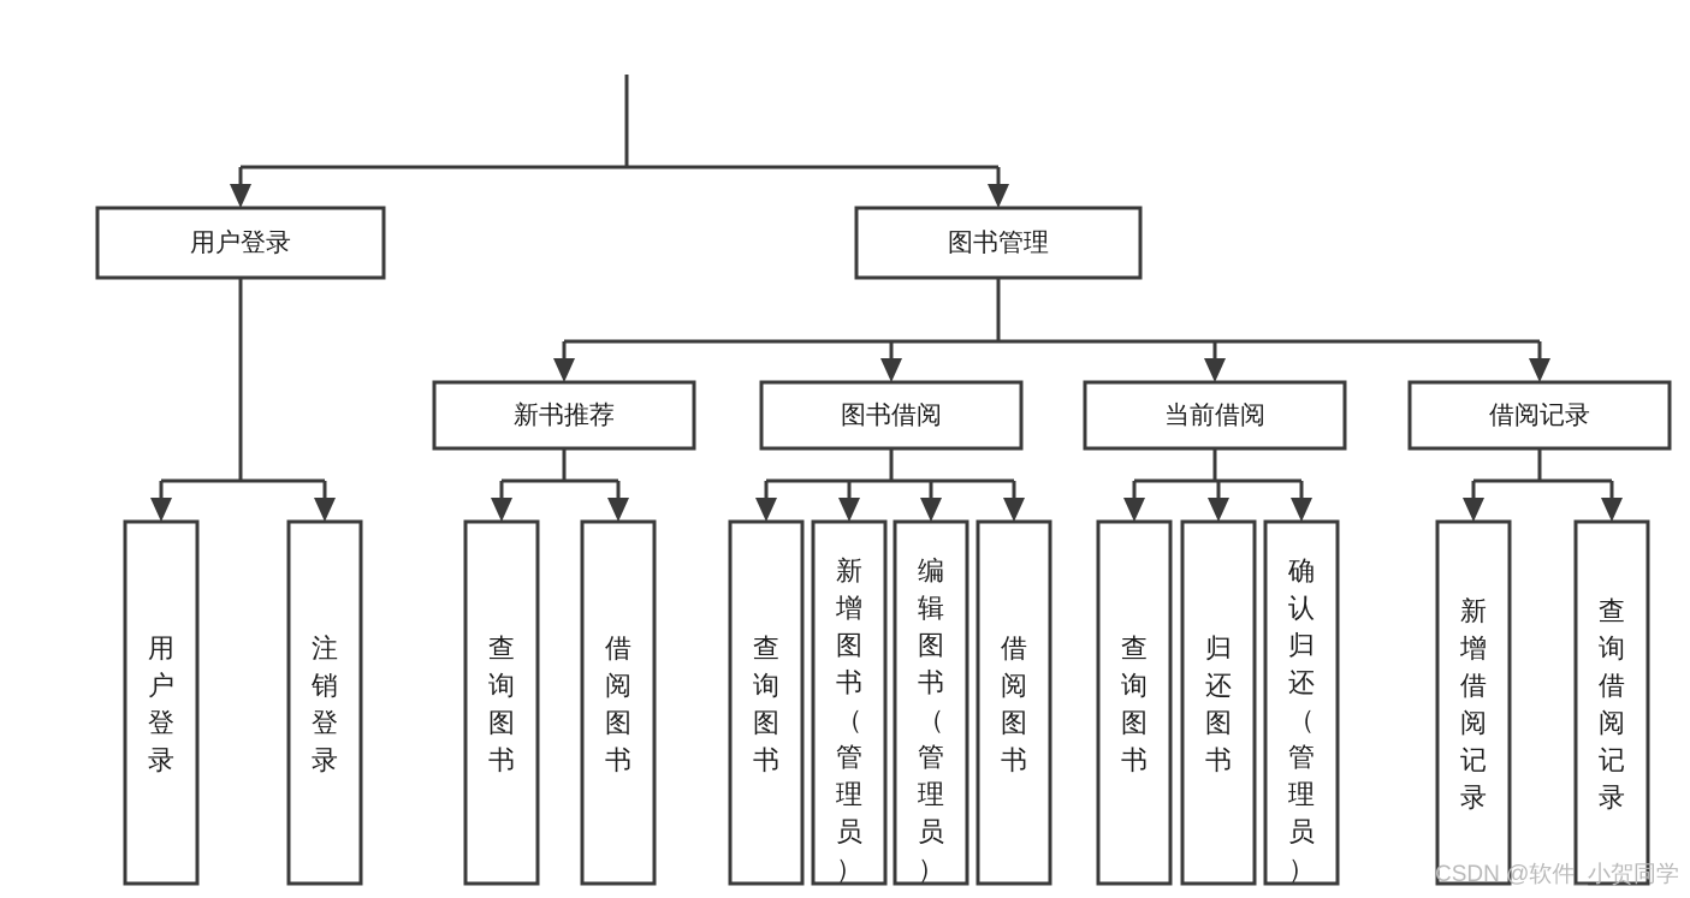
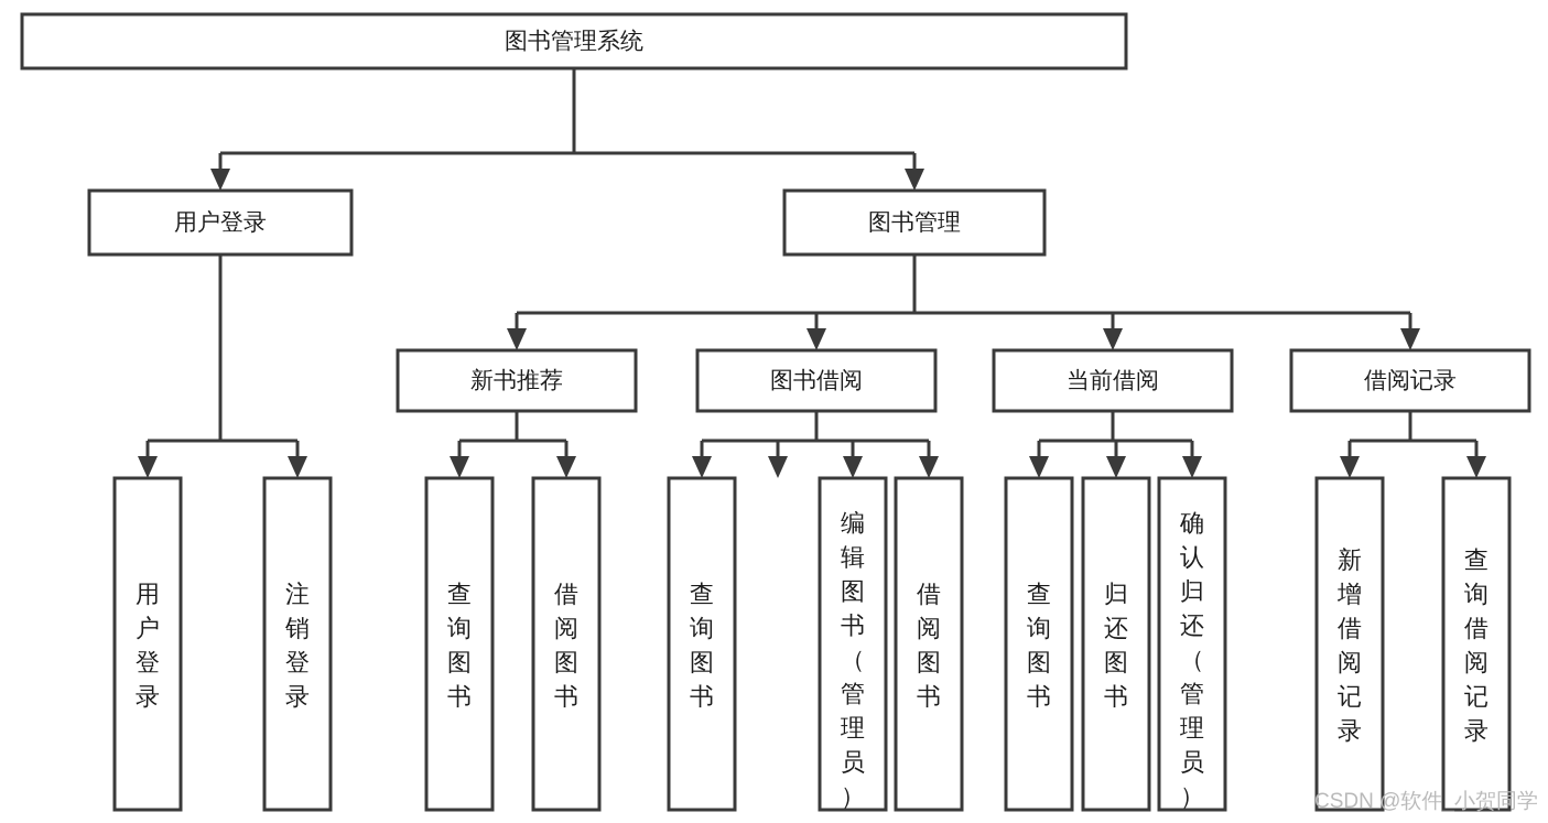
+ 图书管理系统
  用户登录
  图书管理
  新书推荐
  图书借阅
  当前借阅
  借阅记录
  用户登录
  注销登录
  查询图书
  借阅图书
  查询图书
- 新增图书（管理员）
  编辑图书（管理员）
  借阅图书
  查询图书
  归还图书
  确认归还（管理员）
  新增借阅记录
  查询借阅记录
  CSDN @软件_小贺同学
